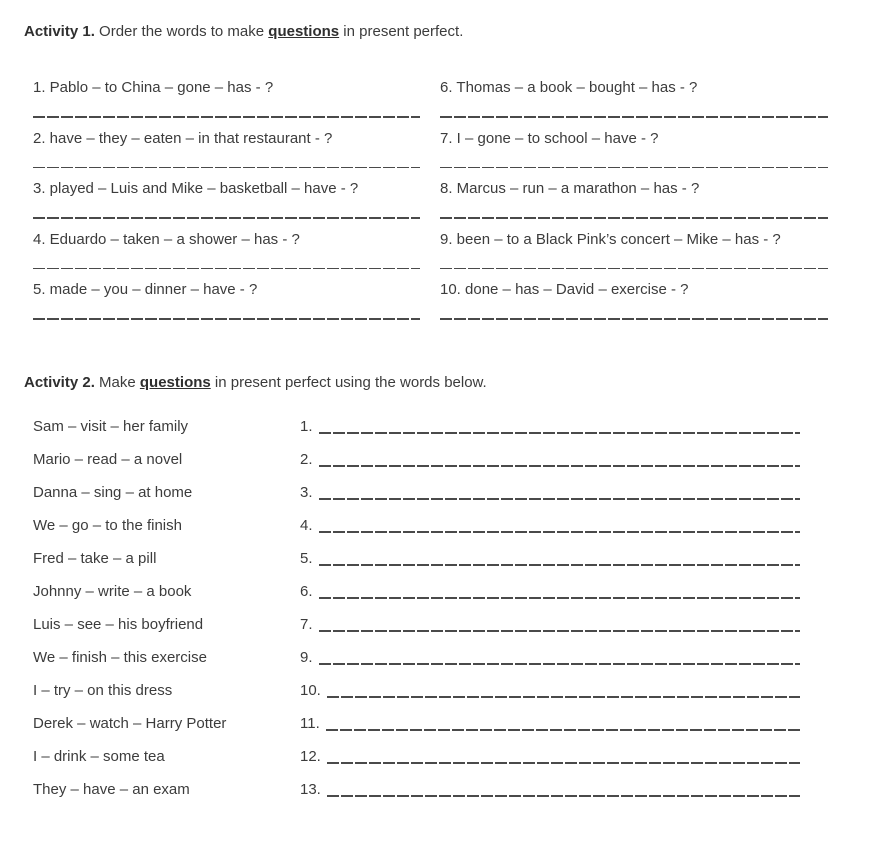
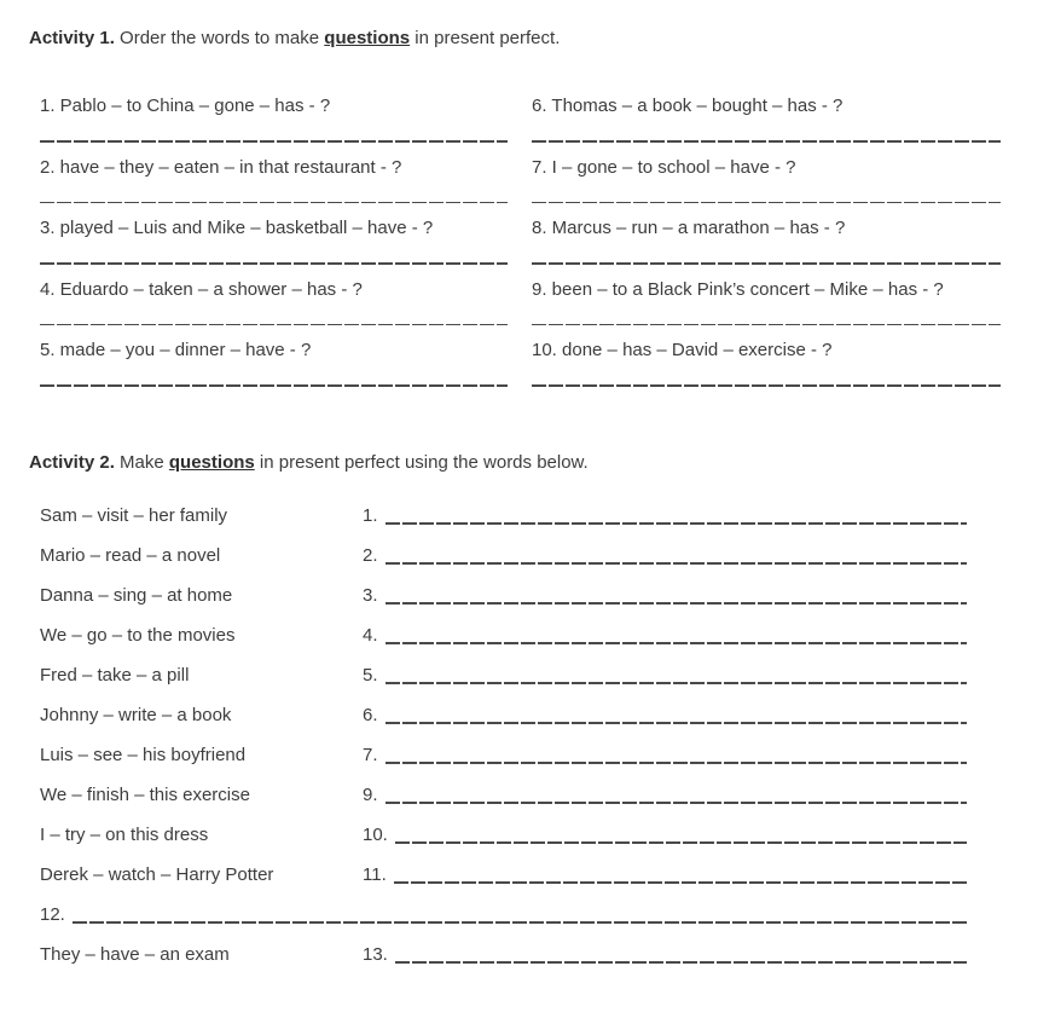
  Activity 1. Order the words to make questions in present perfect.
  1. Pablo – to China – gone – has - ?
  2. have – they – eaten – in that restaurant - ?
  3. played – Luis and Mike – basketball – have - ?
  4. Eduardo – taken – a shower – has - ?
  5. made – you – dinner – have - ?
  6. Thomas – a book – bought – has - ?
  7. I – gone – to school – have - ?
  8. Marcus – run – a marathon – has - ?
  9. been – to a Black Pink’s concert – Mike – has - ?
  10. done – has – David – exercise - ?
  Activity 2. Make questions in present perfect using the words below.
  Sam – visit – her family
  1.
  Mario – read – a novel
  2.
  Danna – sing – at home
  3.
- We – go – to the finish
+ We – go – to the movies
  4.
  Fred – take – a pill
  5.
  Johnny – write – a book
  6.
  Luis – see – his boyfriend
  7.
  We – finish – this exercise
  9.
  I – try – on this dress
  10.
  Derek – watch – Harry Potter
  11.
- I – drink – some tea
  12.
  They – have – an exam
  13.
